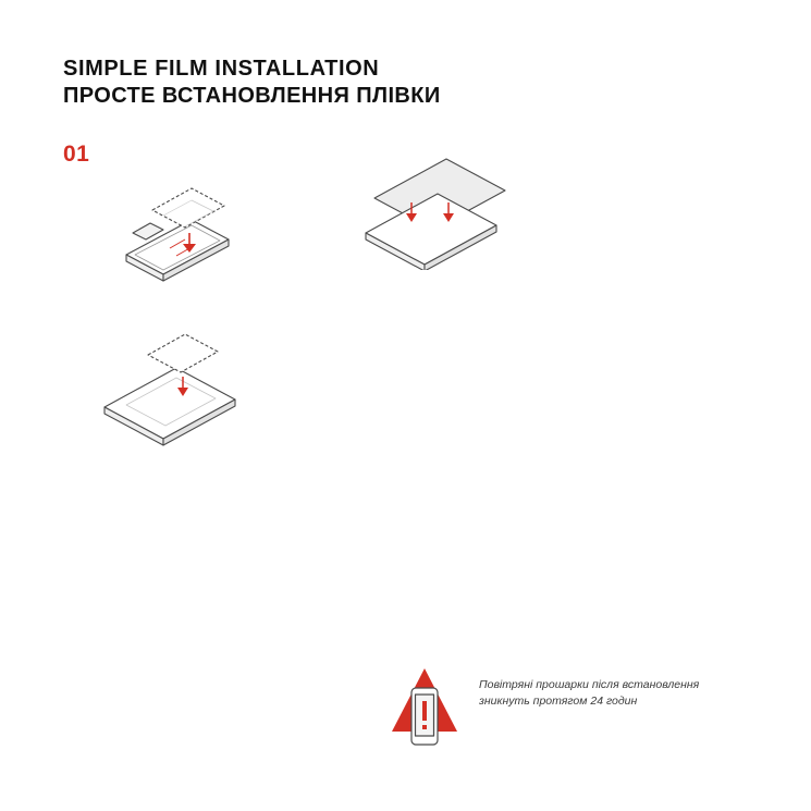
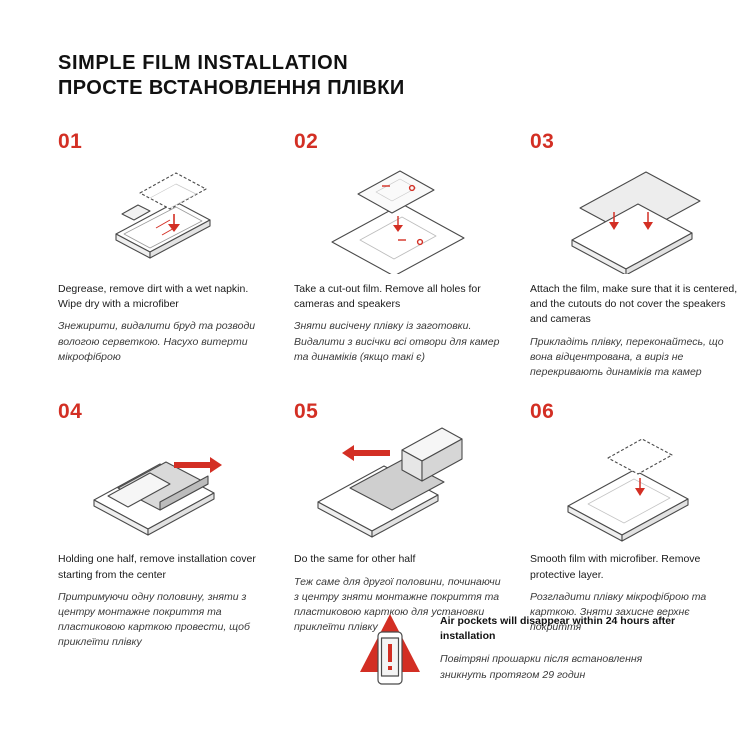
  SIMPLE FILM INSTALLATION
  ПРОСТЕ ВСТАНОВЛЕННЯ ПЛІВКИ
  01
+ Degrease, remove dirt with a wet napkin. Wipe dry with a microfiber
+ Знежирити, видалити бруд та розводи вологою серветкою. Насухо витерти мікрофіброю
+ 02
+ Take a cut-out film. Remove all holes for cameras and speakers
+ Зняти висічену плівку із заготовки. Видалити з висічки всі отвори для камер та динаміків (якщо такі є)
+ 03
+ Attach the film, make sure that it is centered, and the cutouts do not cover the speakers and cameras
+ Прикладіть плівку, переконайтесь, що вона відцентрована, а виріз не перекривають динаміків та камер
+ 04
+ Holding one half, remove installation cover starting from the center
+ Притримуючи одну половину, зняти з центру монтажне покриття та пластиковою карткою провести, щоб приклеїти плівку
+ 05
+ Do the same for other half
+ Теж саме для другої половини, починаючи з центру зняти монтажне покриття та пластиковою карткою для установки приклеїти плівку
+ 06
+ Smooth film with microfiber. Remove protective layer.
+ Розгладити плівку мікрофіброю та карткою. Зняти захисне верхнє покриття
+ Air pockets will disappear within 24 hours after installation
- Повітряні прошарки після встановлення зникнуть протягом 24 годин
+ Повітряні прошарки після встановлення зникнуть протягом 29 годин
